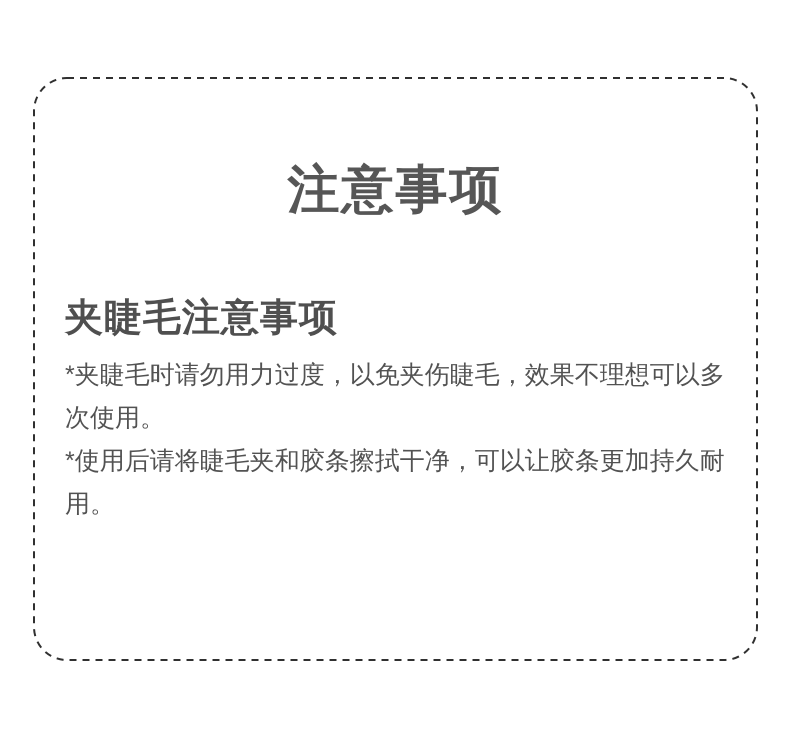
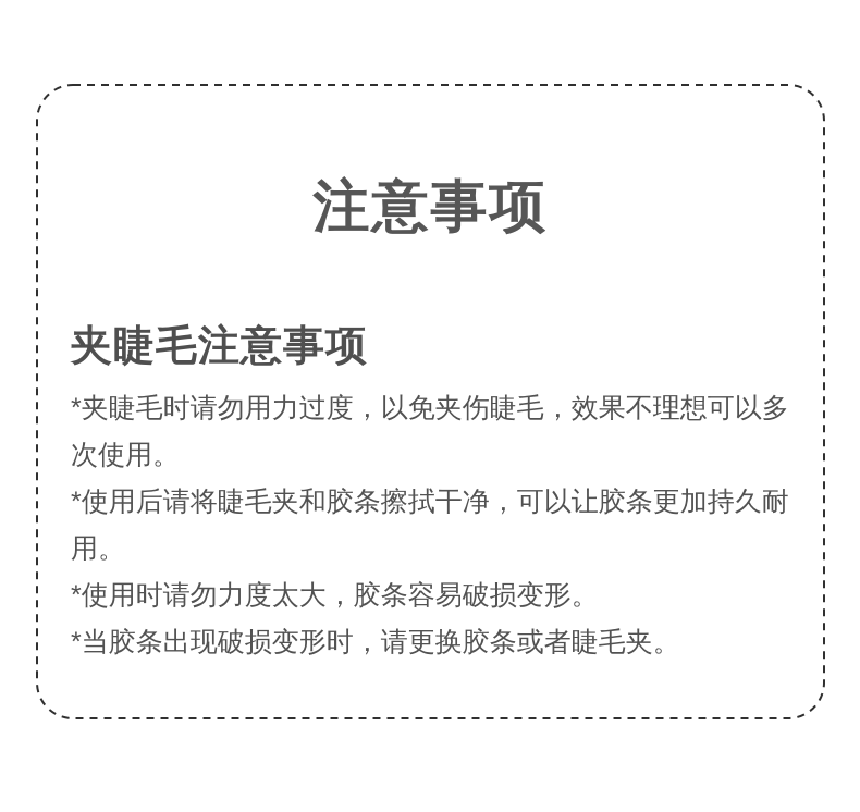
  注意事项
  夹睫毛注意事项
  *夹睫毛时请勿用力过度，以免夹伤睫毛，效果不理想可以多
  次使用。
  *使用后请将睫毛夹和胶条擦拭干净，可以让胶条更加持久耐
  用。
+ *使用时请勿力度太大，胶条容易破损变形。
+ *当胶条出现破损变形时，请更换胶条或者睫毛夹。
